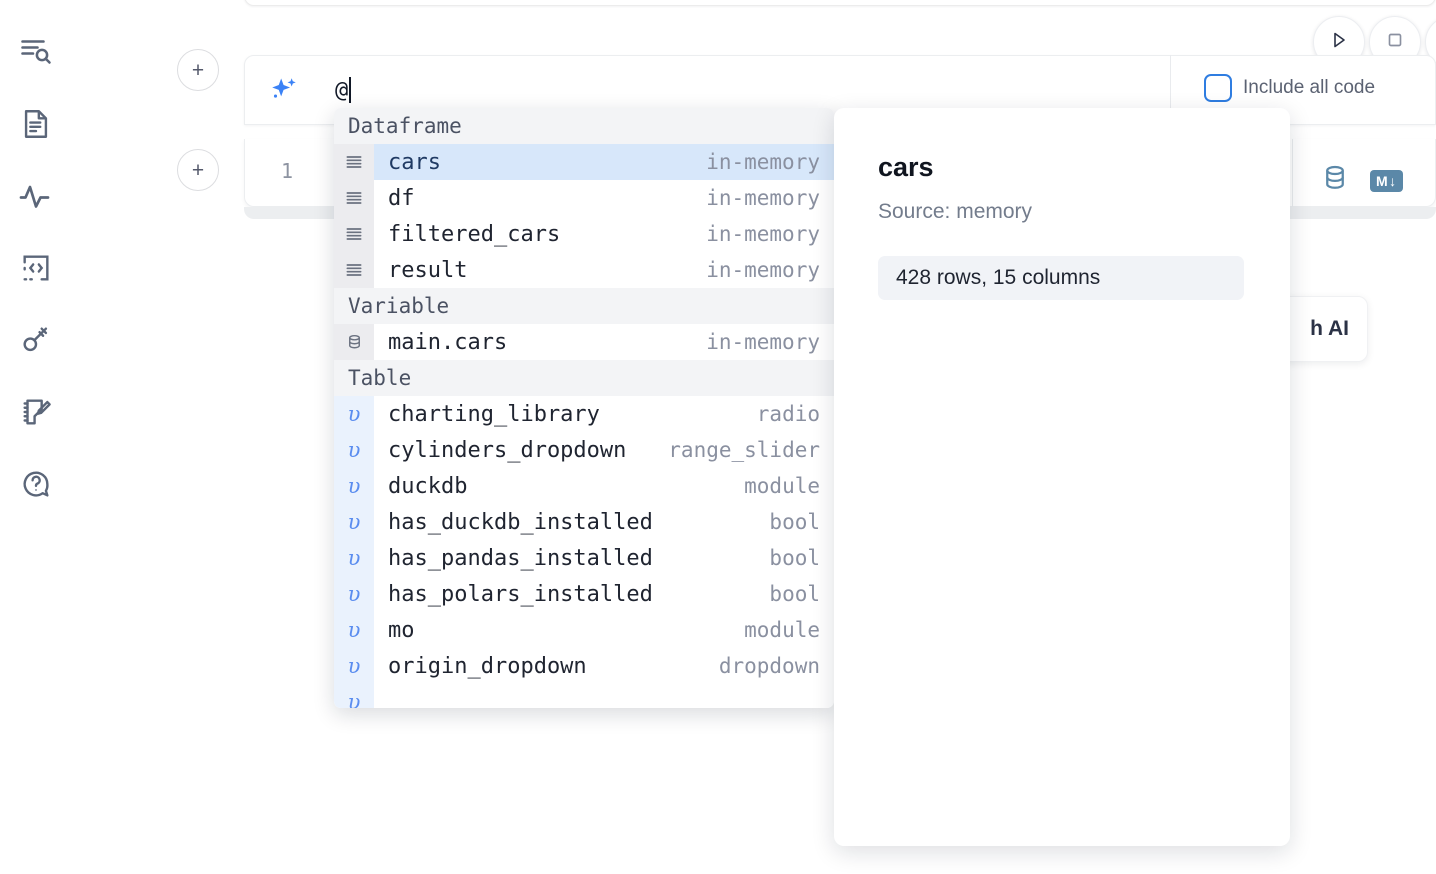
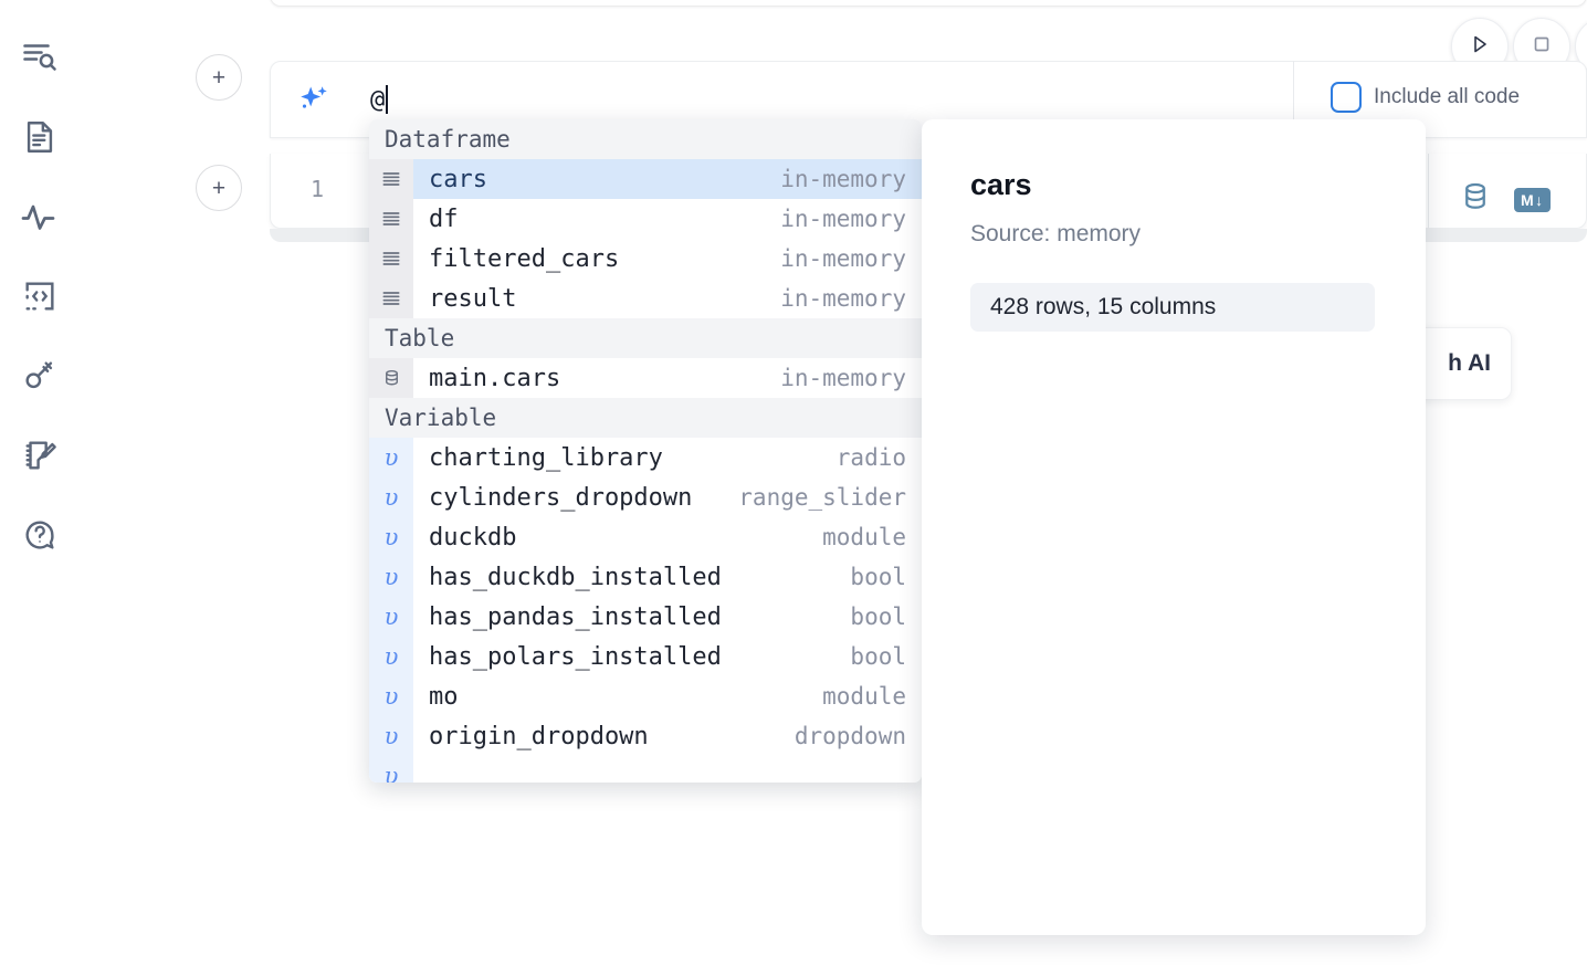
  +
  +
  @
  Include all code
  1
  M
  ↓
  h AI
  Dataframe
  cars
  in-memory
  df
  in-memory
  filtered_cars
  in-memory
  result
  in-memory
- Variable
+ Table
  main.cars
  in-memory
- Table
+ Variable
  υ
  charting_library
  radio
  υ
  cylinders_dropdown
  range_slider
  υ
  duckdb
  module
  υ
  has_duckdb_installed
  bool
  υ
  has_pandas_installed
  bool
  υ
  has_polars_installed
  bool
  υ
  mo
  module
  υ
  origin_dropdown
  dropdown
  υ
  cars
  Source: memory
  428 rows, 15 columns
